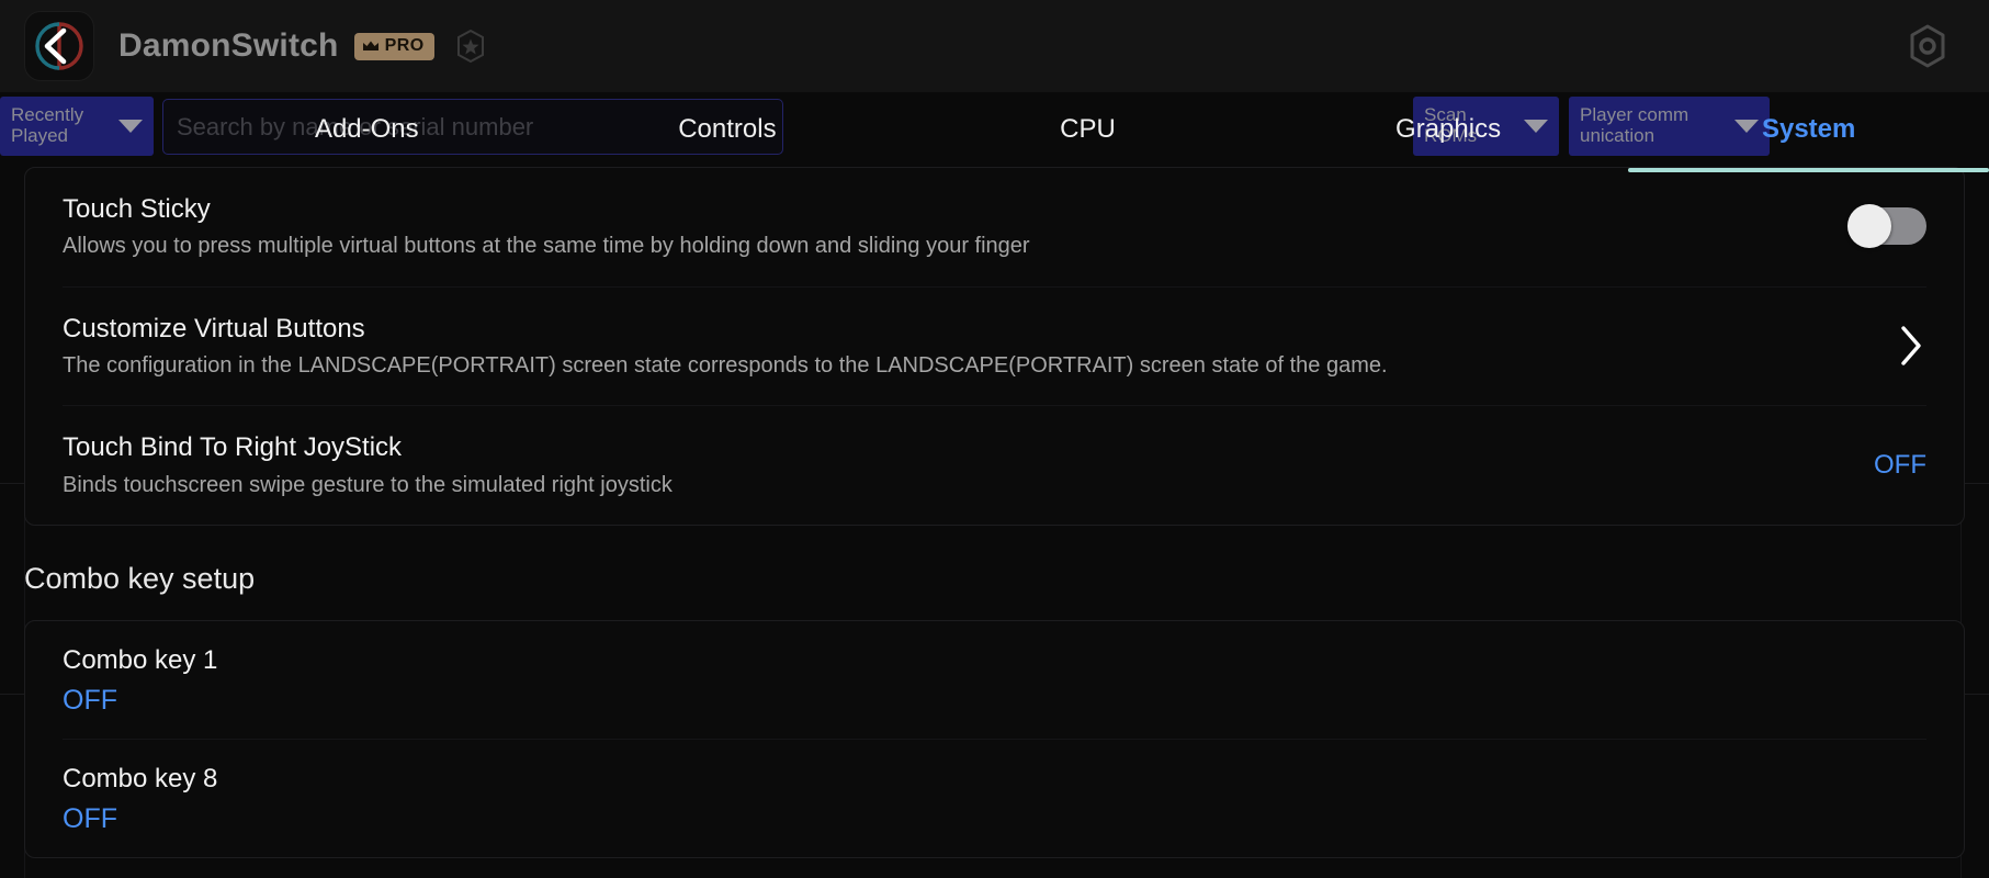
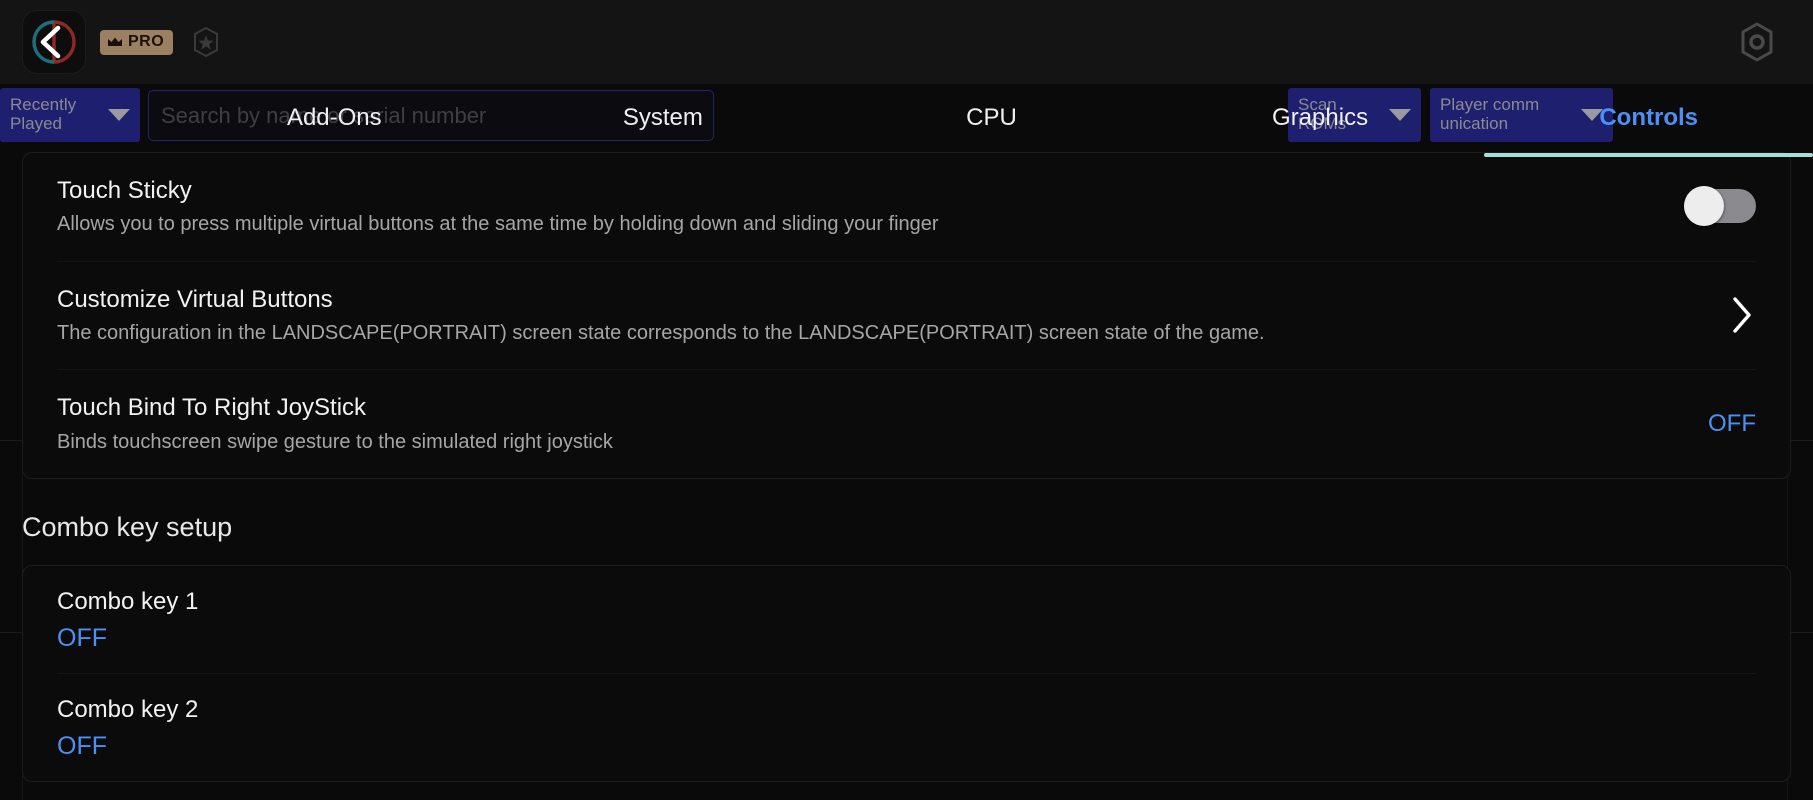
  Recently
  Played
  Search by name or serial number
  Scan ROMs
- DamonSwitch
  PRO
  Add-Ons
- Controls
+ System
  CPU
  Graphics
- System
+ Controls
  Touch Sticky
  Allows you to press multiple virtual buttons at the same time by holding down and sliding your finger
  Customize Virtual Buttons
  The configuration in the LANDSCAPE(PORTRAIT) screen state corresponds to the LANDSCAPE(PORTRAIT) screen state of the game.
  Touch Bind To Right JoyStick
  Binds touchscreen swipe gesture to the simulated right joystick
  OFF
  Combo key setup
  Combo key 1
  OFF
- Combo key 8
+ Combo key 2
  OFF
